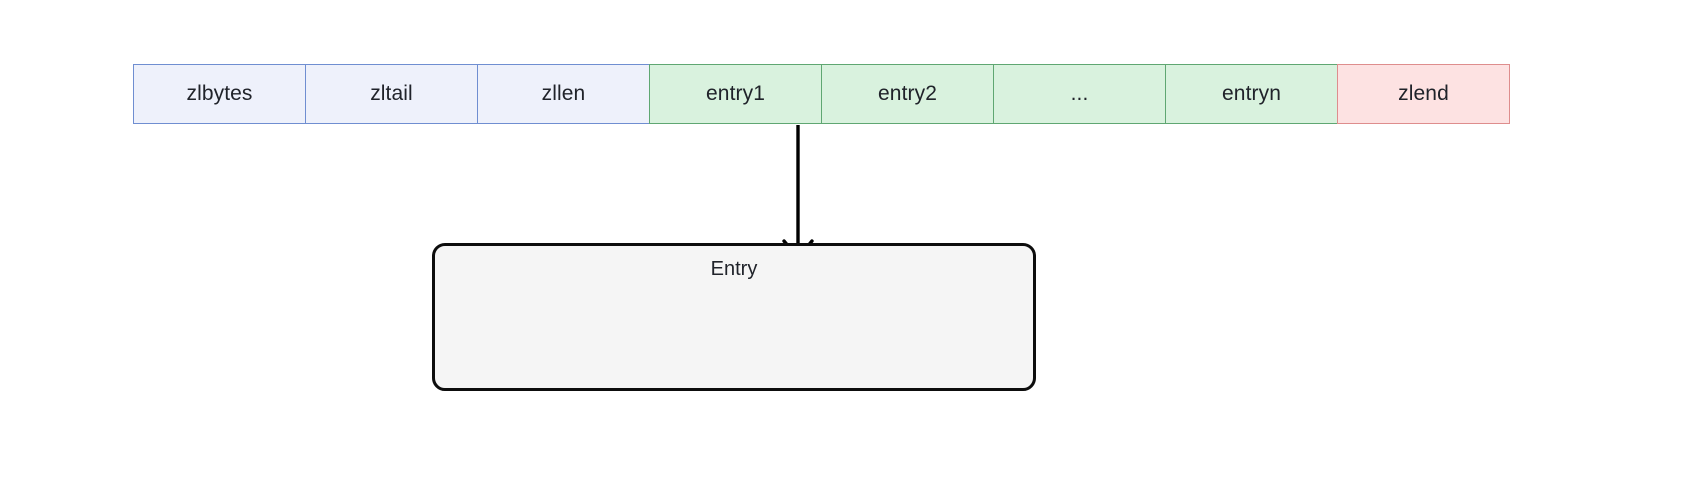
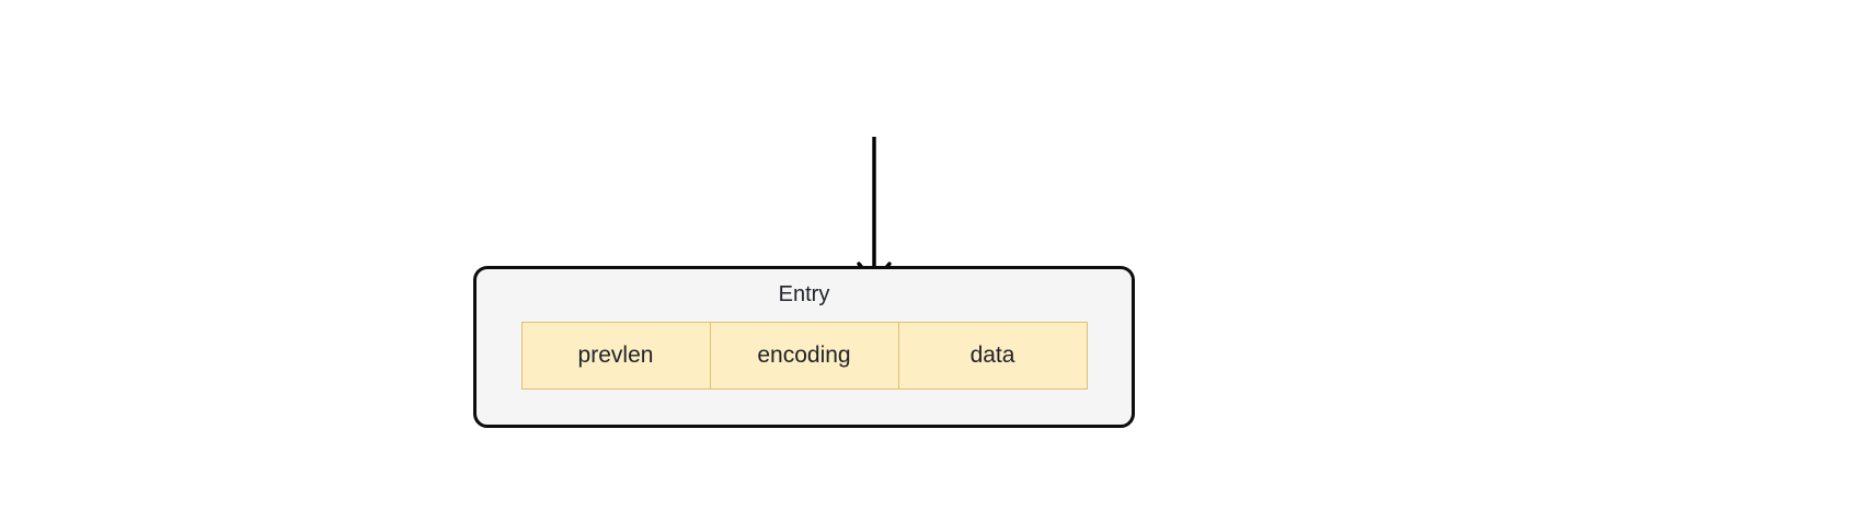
- zlbytes
- zltail
- zllen
- entry1
- entry2
- ...
- entryn
- zlend
  Entry
+ prevlen
+ encoding
+ data
